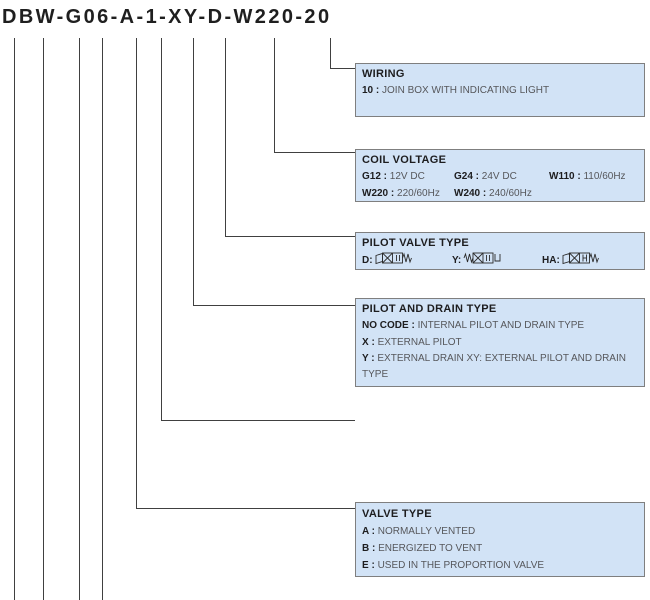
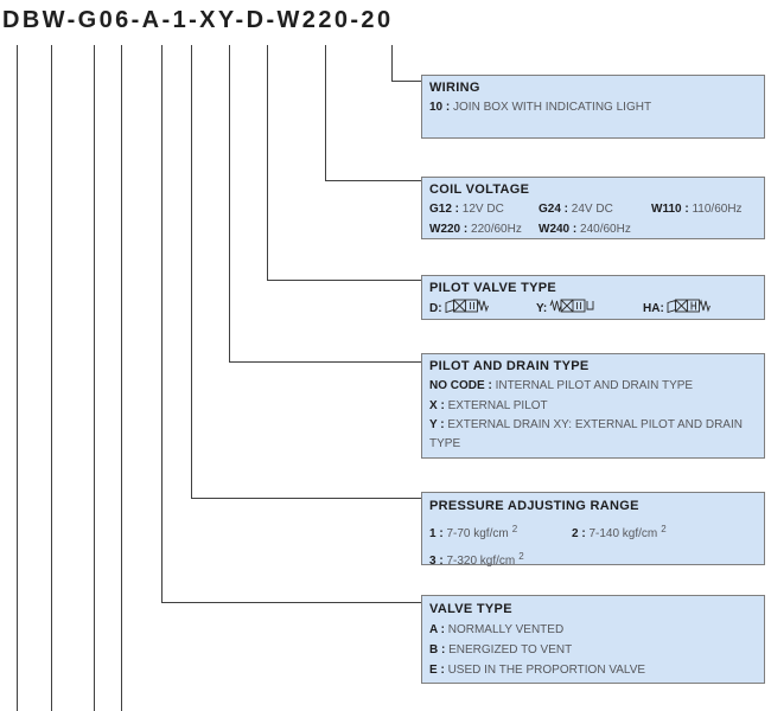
  DBW-G06-A-1-XY-D-W220-20
  WIRING
  10 : JOIN BOX WITH INDICATING LIGHT
  COIL VOLTAGE
  G12 : 12V DC G24 : 24V DC W110 : 110/60Hz
  W220 : 220/60Hz W240 : 240/60Hz
  PILOT VALVE TYPE
  D: Y: HA:
  PILOT AND DRAIN TYPE
  NO CODE : INTERNAL PILOT AND DRAIN TYPE
  X : EXTERNAL PILOT
  Y : EXTERNAL DRAIN XY: EXTERNAL PILOT AND DRAIN TYPE
+ PRESSURE ADJUSTING RANGE
+ 1 : 7-70 kgf/cm 2 2 : 7-140 kgf/cm 2
+ 3 : 7-320 kgf/cm 2
  VALVE TYPE
  A : NORMALLY VENTED
  B : ENERGIZED TO VENT
  E : USED IN THE PROPORTION VALVE
